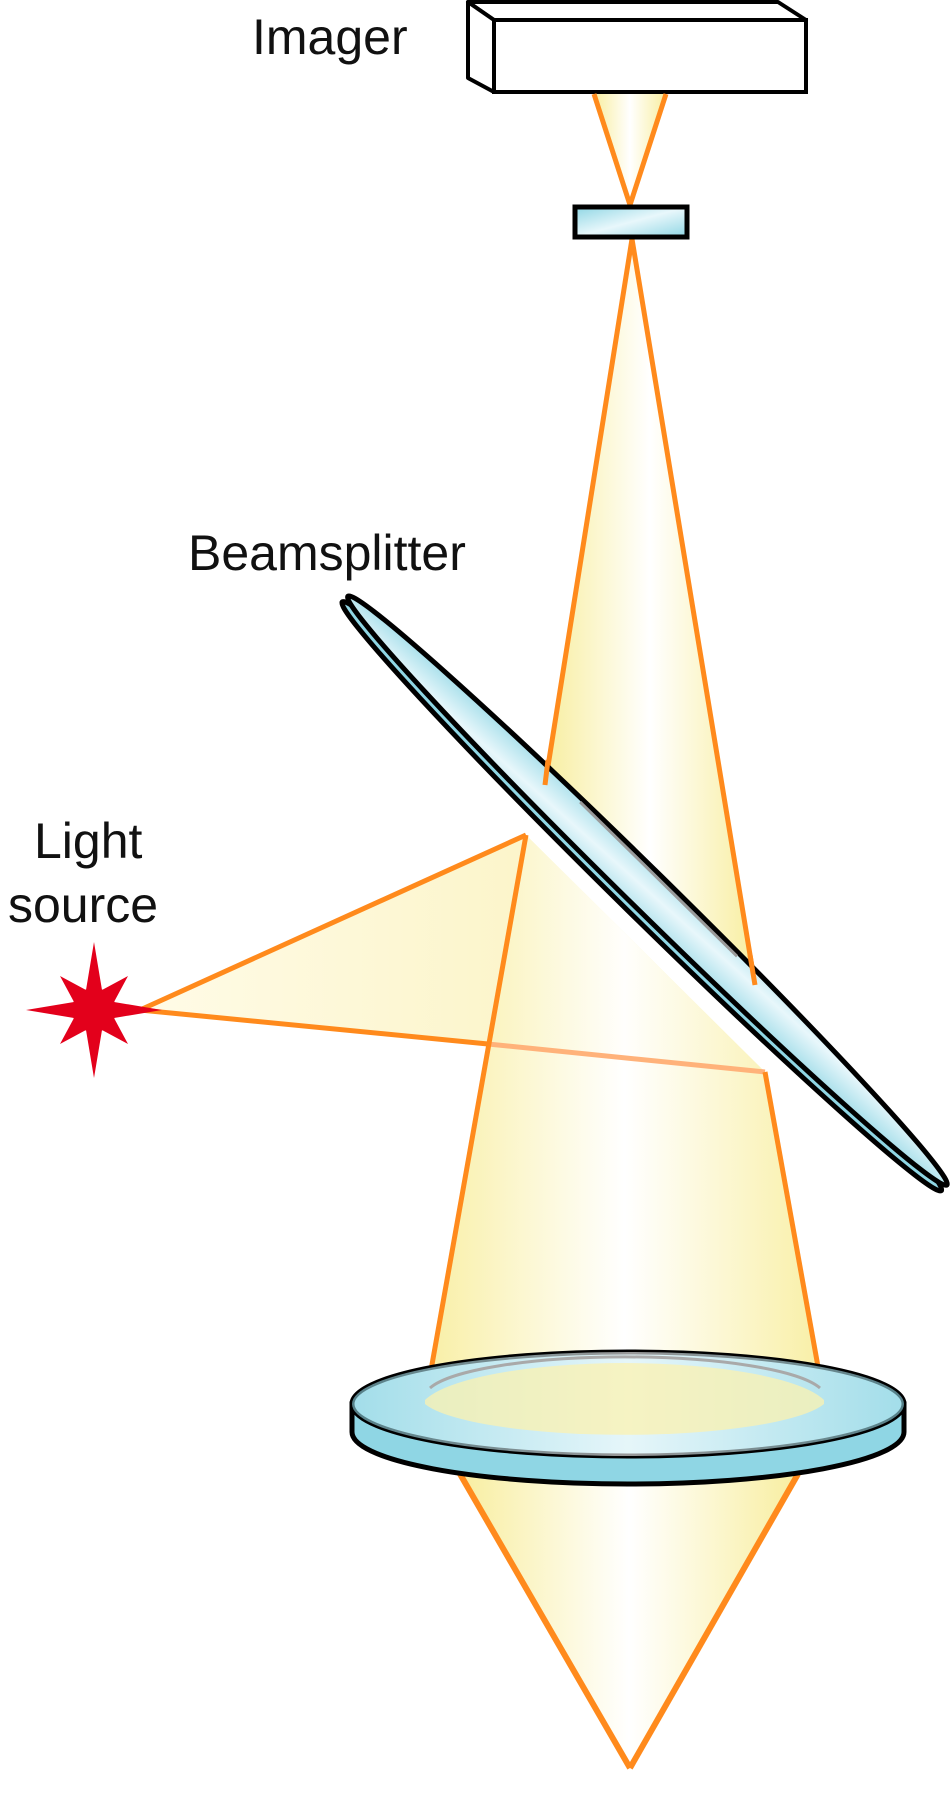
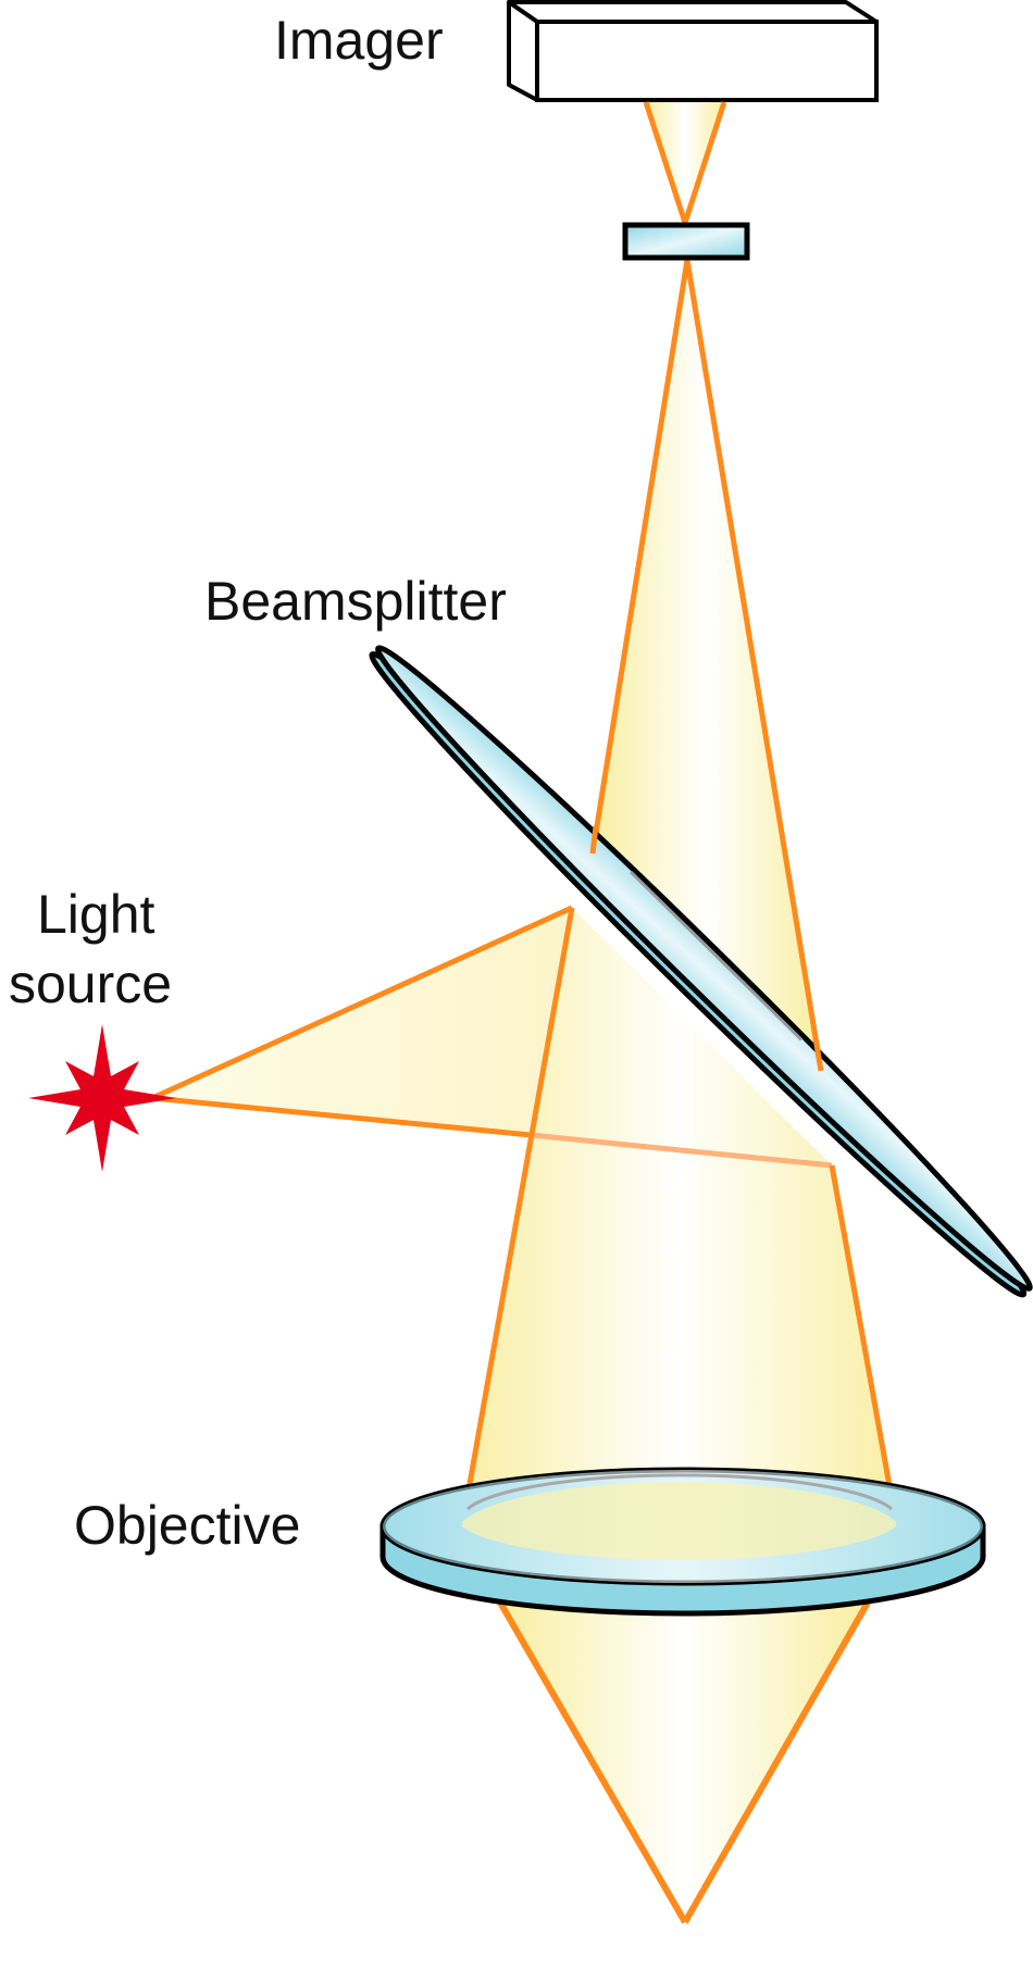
  Imager
  Beamsplitter
  Light
  source
+ Objective
